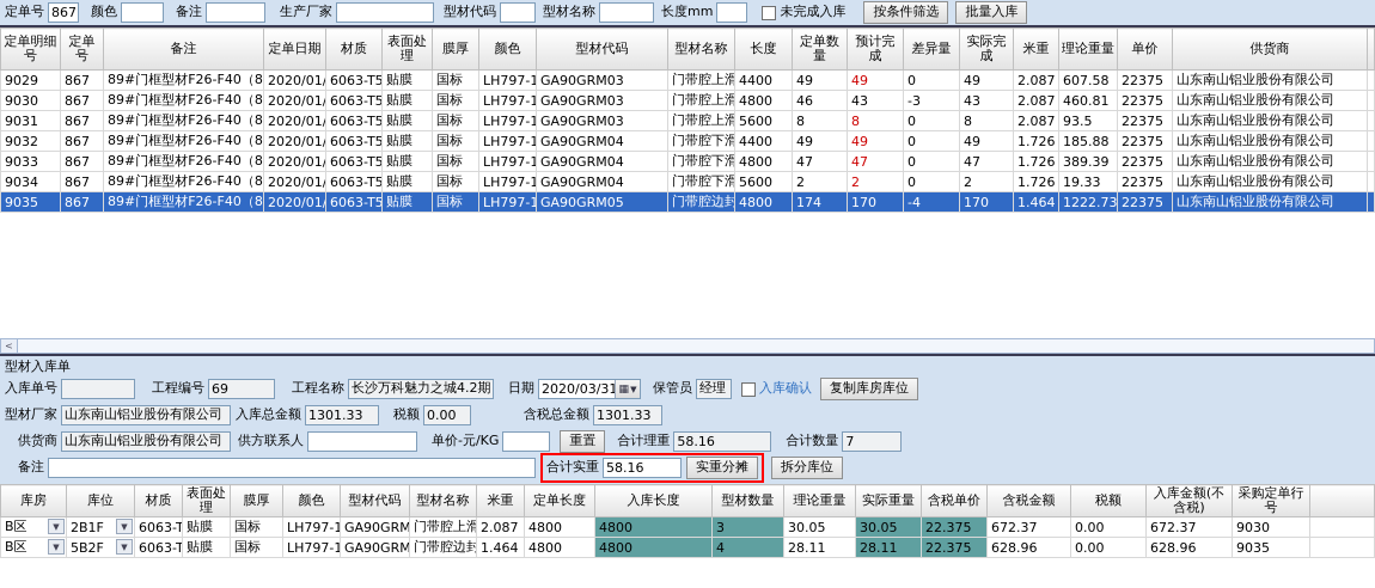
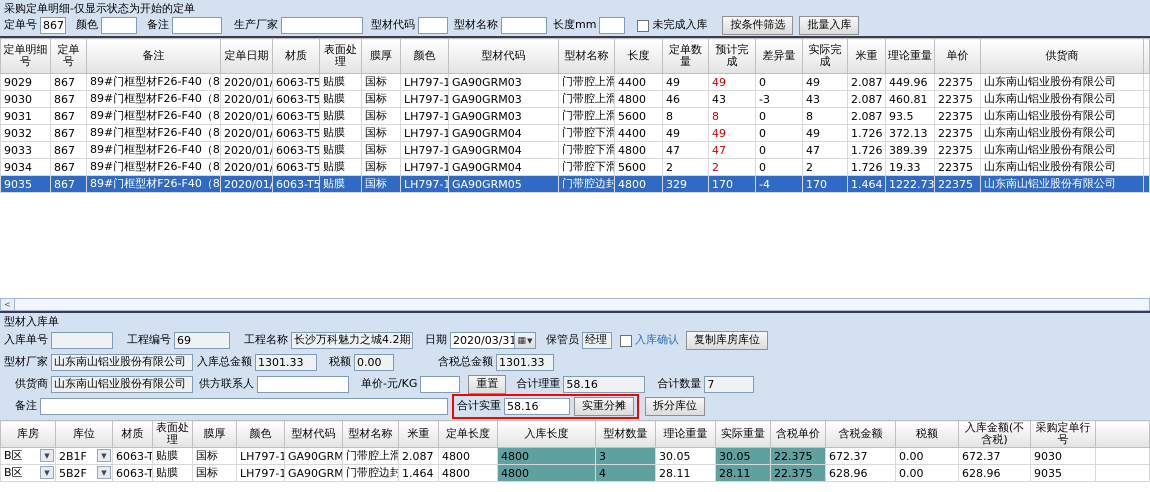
+ 采购定单明细-仅显示状态为开始的定单
  定单号
  867
  颜色
  备注
  生产厂家
  型材代码
  型材名称
  长度mm
  未完成入库
  按条件筛选
  批量入库
  定单明细号	定单号	备注	定单日期	材质	表面处理	膜厚	颜色	型材代码	型材名称	长度	定单数量	预计完成	差异量	实际完成	米重	理论重量	单价	供货商
- 9029	867	89#门框型材F26-F40（8	2020/01/	6063-T5	贴膜	国标	LH797-1	GA90GRM03	门带腔上滑	4400	49	49	0	49	2.087	607.58	22375	山东南山铝业股份有限公司
+ 9029	867	89#门框型材F26-F40（8	2020/01/	6063-T5	贴膜	国标	LH797-1	GA90GRM03	门带腔上滑	4400	49	49	0	49	2.087	449.96	22375	山东南山铝业股份有限公司
  9030	867	89#门框型材F26-F40（8	2020/01/	6063-T5	贴膜	国标	LH797-1	GA90GRM03	门带腔上滑	4800	46	43	-3	43	2.087	460.81	22375	山东南山铝业股份有限公司
  9031	867	89#门框型材F26-F40（8	2020/01/	6063-T5	贴膜	国标	LH797-1	GA90GRM03	门带腔上滑	5600	8	8	0	8	2.087	93.5	22375	山东南山铝业股份有限公司
- 9032	867	89#门框型材F26-F40（8	2020/01/	6063-T5	贴膜	国标	LH797-1	GA90GRM04	门带腔下滑	4400	49	49	0	49	1.726	185.88	22375	山东南山铝业股份有限公司
+ 9032	867	89#门框型材F26-F40（8	2020/01/	6063-T5	贴膜	国标	LH797-1	GA90GRM04	门带腔下滑	4400	49	49	0	49	1.726	372.13	22375	山东南山铝业股份有限公司
  9033	867	89#门框型材F26-F40（8	2020/01/	6063-T5	贴膜	国标	LH797-1	GA90GRM04	门带腔下滑	4800	47	47	0	47	1.726	389.39	22375	山东南山铝业股份有限公司
  9034	867	89#门框型材F26-F40（8	2020/01/	6063-T5	贴膜	国标	LH797-1	GA90GRM04	门带腔下滑	5600	2	2	0	2	1.726	19.33	22375	山东南山铝业股份有限公司
- 9035	867	89#门框型材F26-F40（8	2020/01/	6063-T5	贴膜	国标	LH797-1	GA90GRM05	门带腔边封	4800	174	170	-4	170	1.464	1222.73	22375	山东南山铝业股份有限公司
+ 9035	867	89#门框型材F26-F40（8	2020/01/	6063-T5	贴膜	国标	LH797-1	GA90GRM05	门带腔边封	4800	329	170	-4	170	1.464	1222.73	22375	山东南山铝业股份有限公司
  <
  型材入库单
  入库单号
  工程编号
  69
  工程名称
  长沙万科魅力之城4.2期
  日期
  2020/03/31
  ▦
  ▼
  保管员
  经理
  入库确认
  复制库房库位
  型材厂家
  山东南山铝业股份有限公司
  入库总金额
  1301.33
  税额
  0.00
  含税总金额
  1301.33
  供货商
  山东南山铝业股份有限公司
  供方联系人
  单价-元/KG
  重置
  合计理重
  58.16
  合计数量
  7
  备注
  合计实重
  58.16
  实重分摊
  拆分库位
  库房	库位	材质	表面处理	膜厚	颜色	型材代码	型材名称	米重	定单长度	入库长度	型材数量	理论重量	实际重量	含税单价	含税金额	税额	入库金额(不含税)	采购定单行号
  B区 ▼	2B1F ▼	6063-T	贴膜	国标	LH797-1	GA90GRM	门带腔上滑	2.087	4800	4800	3	30.05	30.05	22.375	672.37	0.00	672.37	9030
  B区 ▼	5B2F ▼	6063-T	贴膜	国标	LH797-1	GA90GRM	门带腔边封	1.464	4800	4800	4	28.11	28.11	22.375	628.96	0.00	628.96	9035
